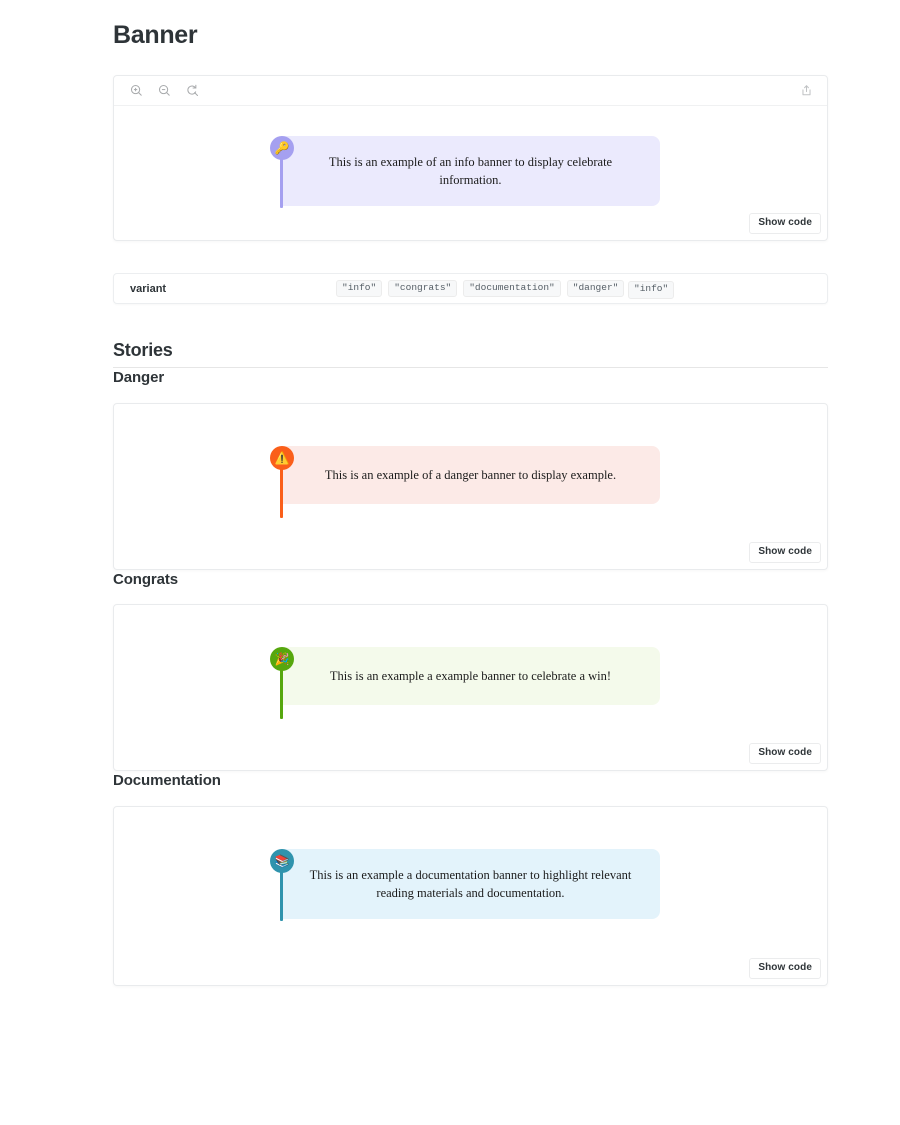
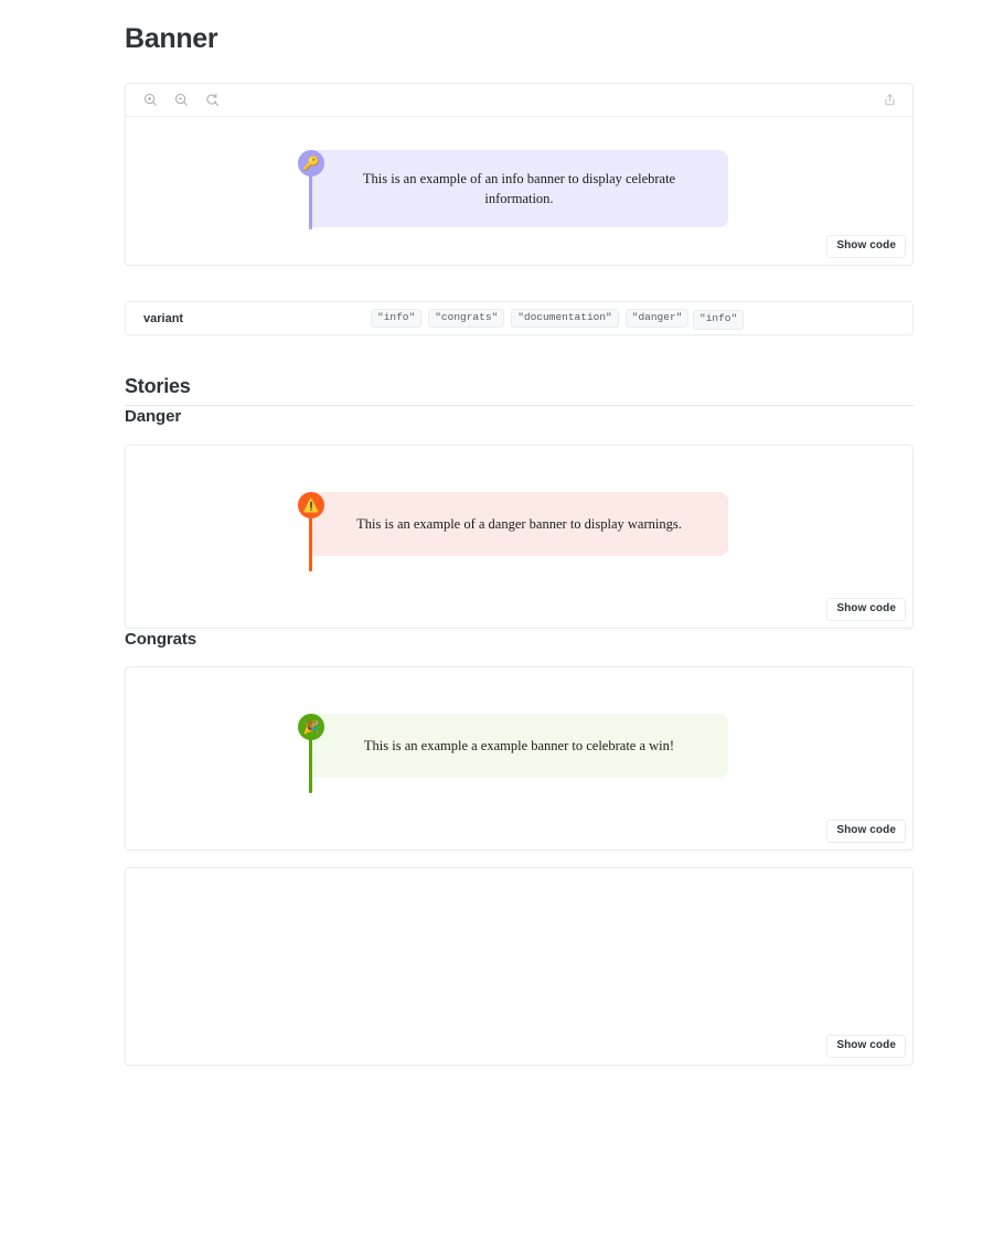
  Banner
  🔑
  This is an example of an info banner to display celebrate information.
  Show code
  variant
  "info"
  "congrats"
  "documentation"
  "danger"
  "info"
  Stories
  Danger
  ⚠️
- This is an example of a danger banner to display example.
+ This is an example of a danger banner to display warnings.
  Show code
  Congrats
  🎉
  This is an example a example banner to celebrate a win!
  Show code
- Documentation
- 📚
- This is an example a documentation banner to highlight relevant reading materials and documentation.
  Show code
